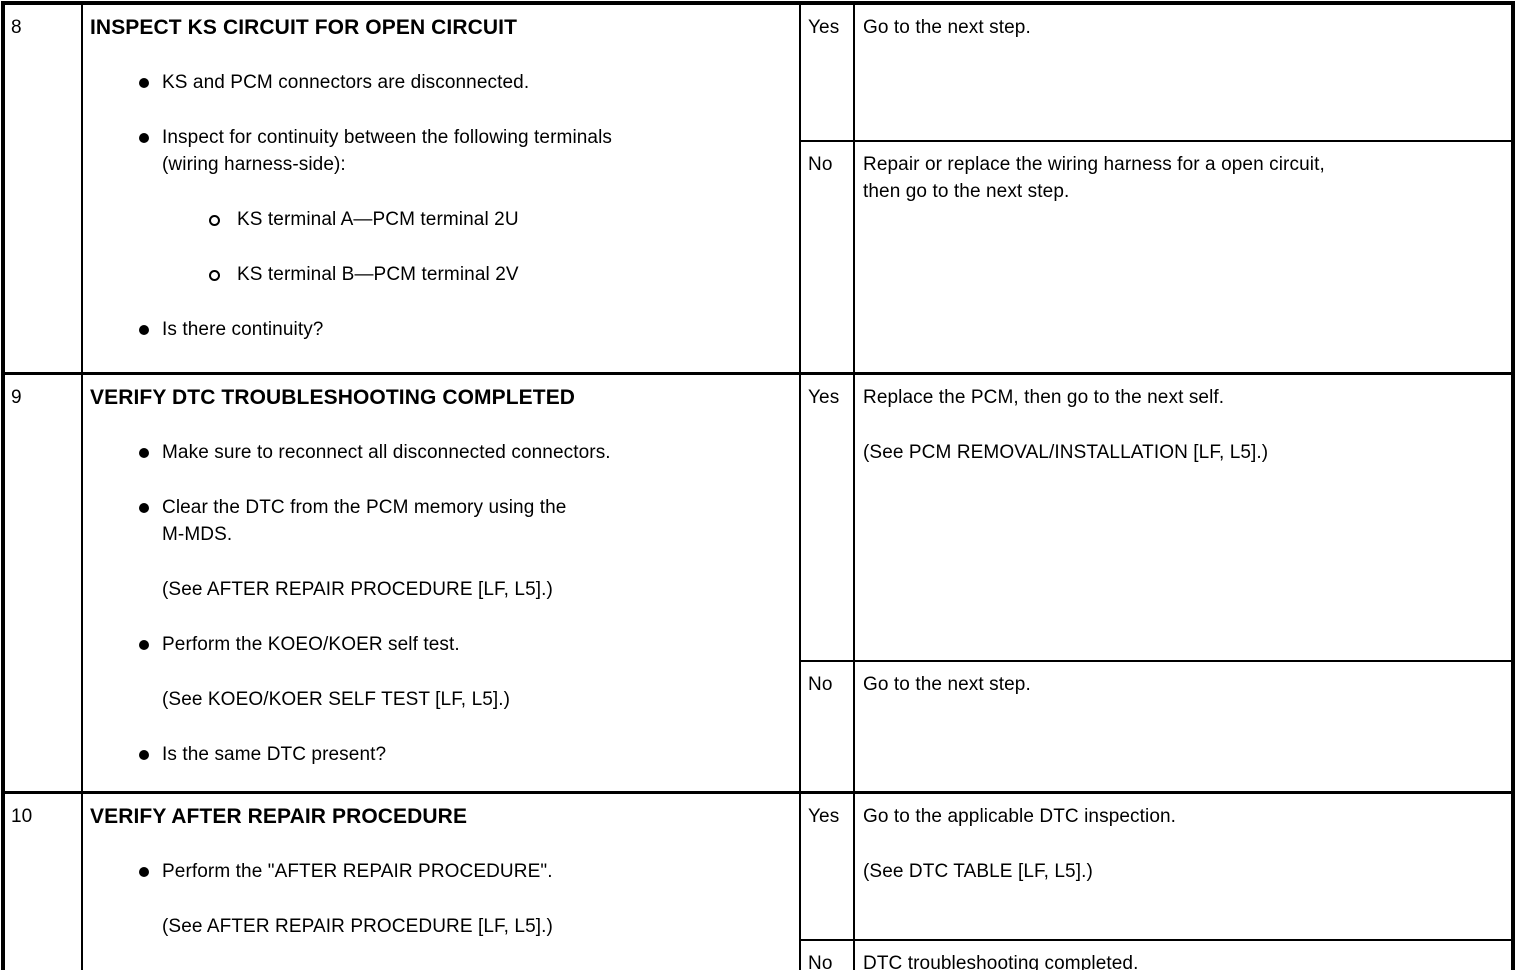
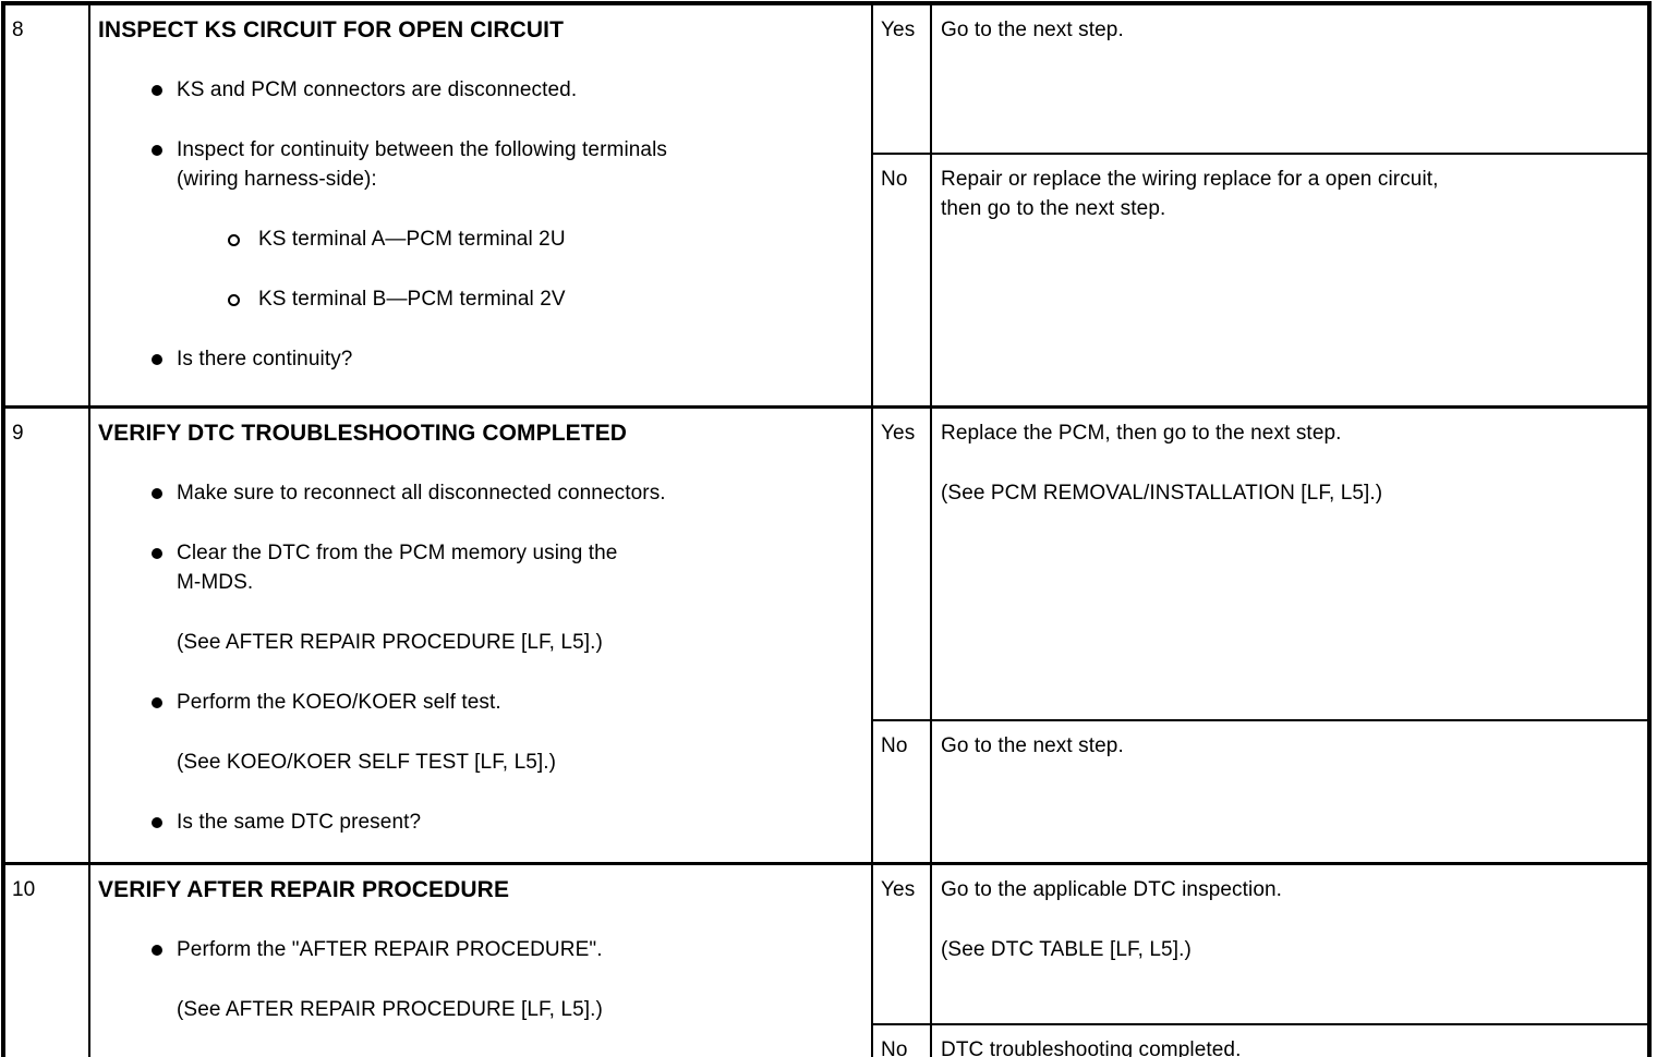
  8	INSPECT KS CIRCUIT FOR OPEN CIRCUIT KS and PCM connectors are disconnected. Inspect for continuity between the following terminals (wiring harness-side): KS terminal A—PCM terminal 2U KS terminal B—PCM terminal 2V Is there continuity?	Yes	Go to the next step.
- No	Repair or replace the wiring harness for a open circuit, then go to the next step.
+ No	Repair or replace the wiring replace for a open circuit, then go to the next step.
- 9	VERIFY DTC TROUBLESHOOTING COMPLETED Make sure to reconnect all disconnected connectors. Clear the DTC from the PCM memory using the M-MDS. (See AFTER REPAIR PROCEDURE [LF, L5].) Perform the KOEO/KOER self test. (See KOEO/KOER SELF TEST [LF, L5].) Is the same DTC present?	Yes	Replace the PCM, then go to the next self. (See PCM REMOVAL/INSTALLATION [LF, L5].)
+ 9	VERIFY DTC TROUBLESHOOTING COMPLETED Make sure to reconnect all disconnected connectors. Clear the DTC from the PCM memory using the M-MDS. (See AFTER REPAIR PROCEDURE [LF, L5].) Perform the KOEO/KOER self test. (See KOEO/KOER SELF TEST [LF, L5].) Is the same DTC present?	Yes	Replace the PCM, then go to the next step. (See PCM REMOVAL/INSTALLATION [LF, L5].)
  No	Go to the next step.
  10	VERIFY AFTER REPAIR PROCEDURE Perform the "AFTER REPAIR PROCEDURE". (See AFTER REPAIR PROCEDURE [LF, L5].)	Yes	Go to the applicable DTC inspection. (See DTC TABLE [LF, L5].)
  No	DTC troubleshooting completed.
